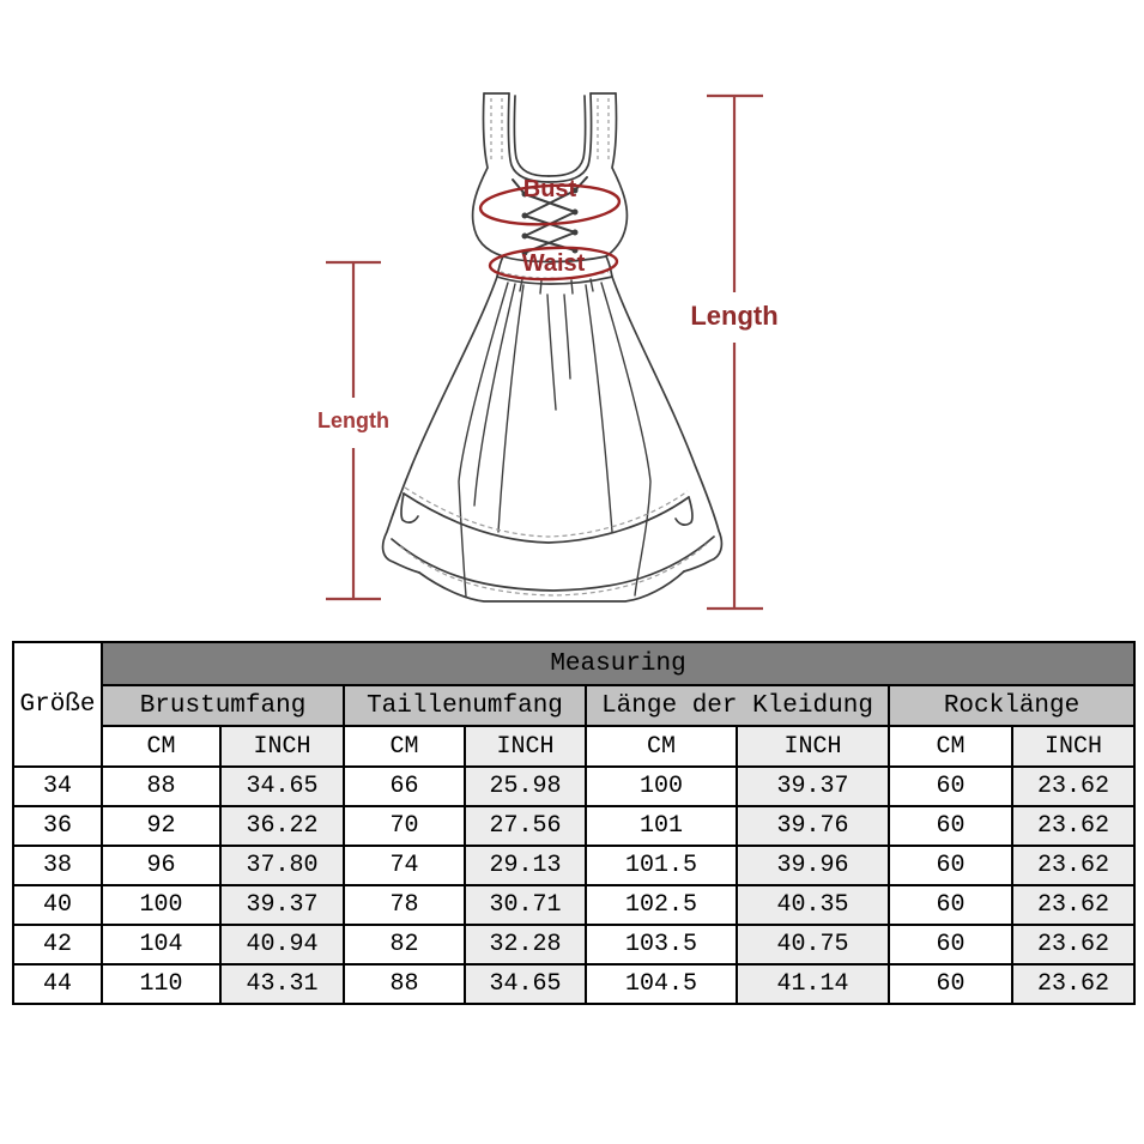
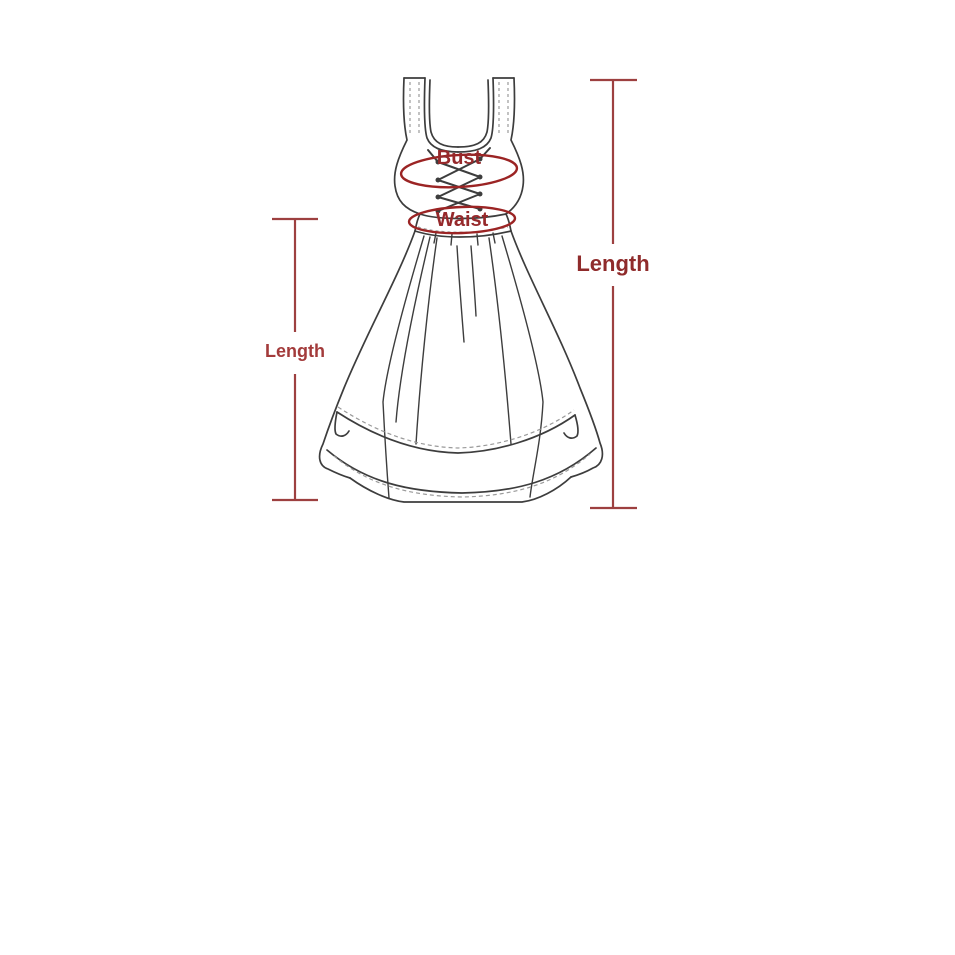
  Bust
  Waist
  Length
  Length
- Größe	Measuring
- Brustumfang	Taillenumfang	Länge der Kleidung	Rocklänge
- CM	INCH	CM	INCH	CM	INCH	CM	INCH
- 34	88	34.65	66	25.98	100	39.37	60	23.62
- 36	92	36.22	70	27.56	101	39.76	60	23.62
- 38	96	37.80	74	29.13	101.5	39.96	60	23.62
- 40	100	39.37	78	30.71	102.5	40.35	60	23.62
- 42	104	40.94	82	32.28	103.5	40.75	60	23.62
- 44	110	43.31	88	34.65	104.5	41.14	60	23.62
